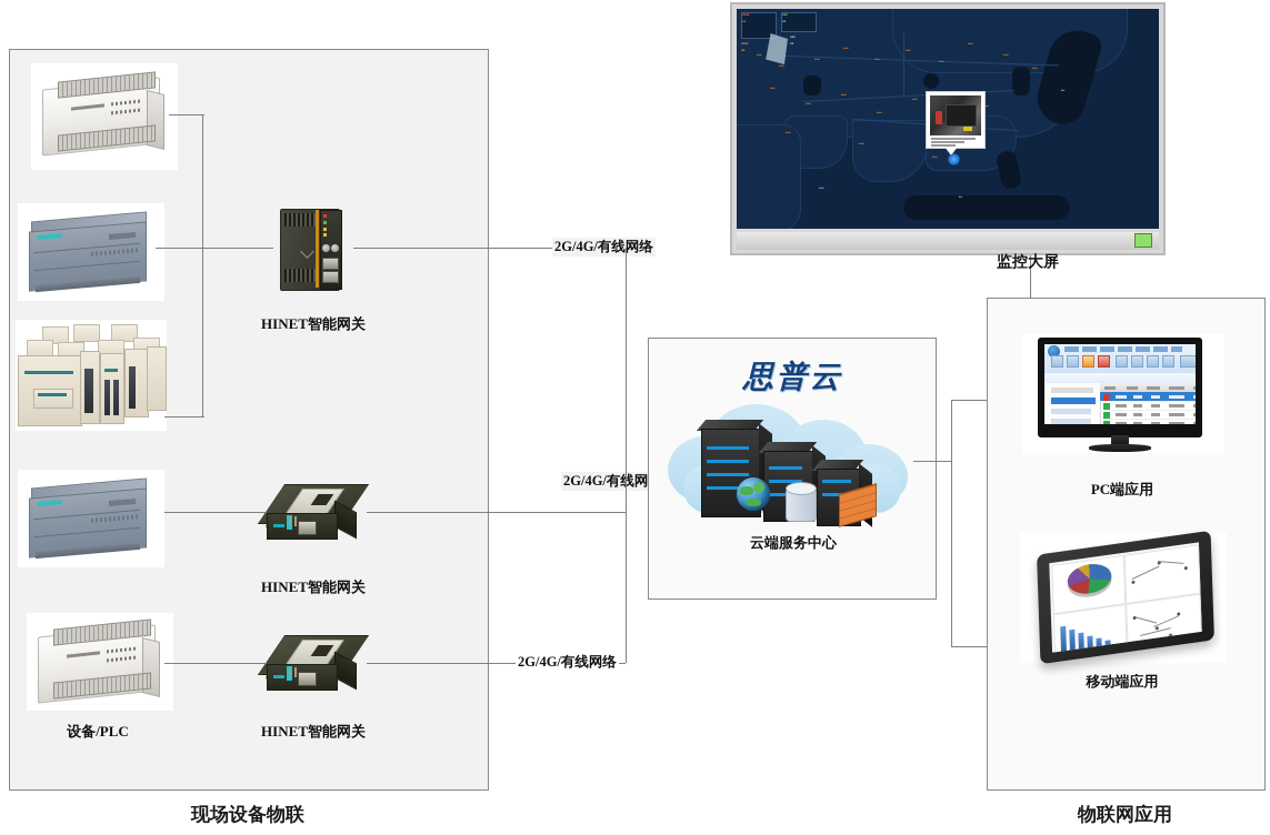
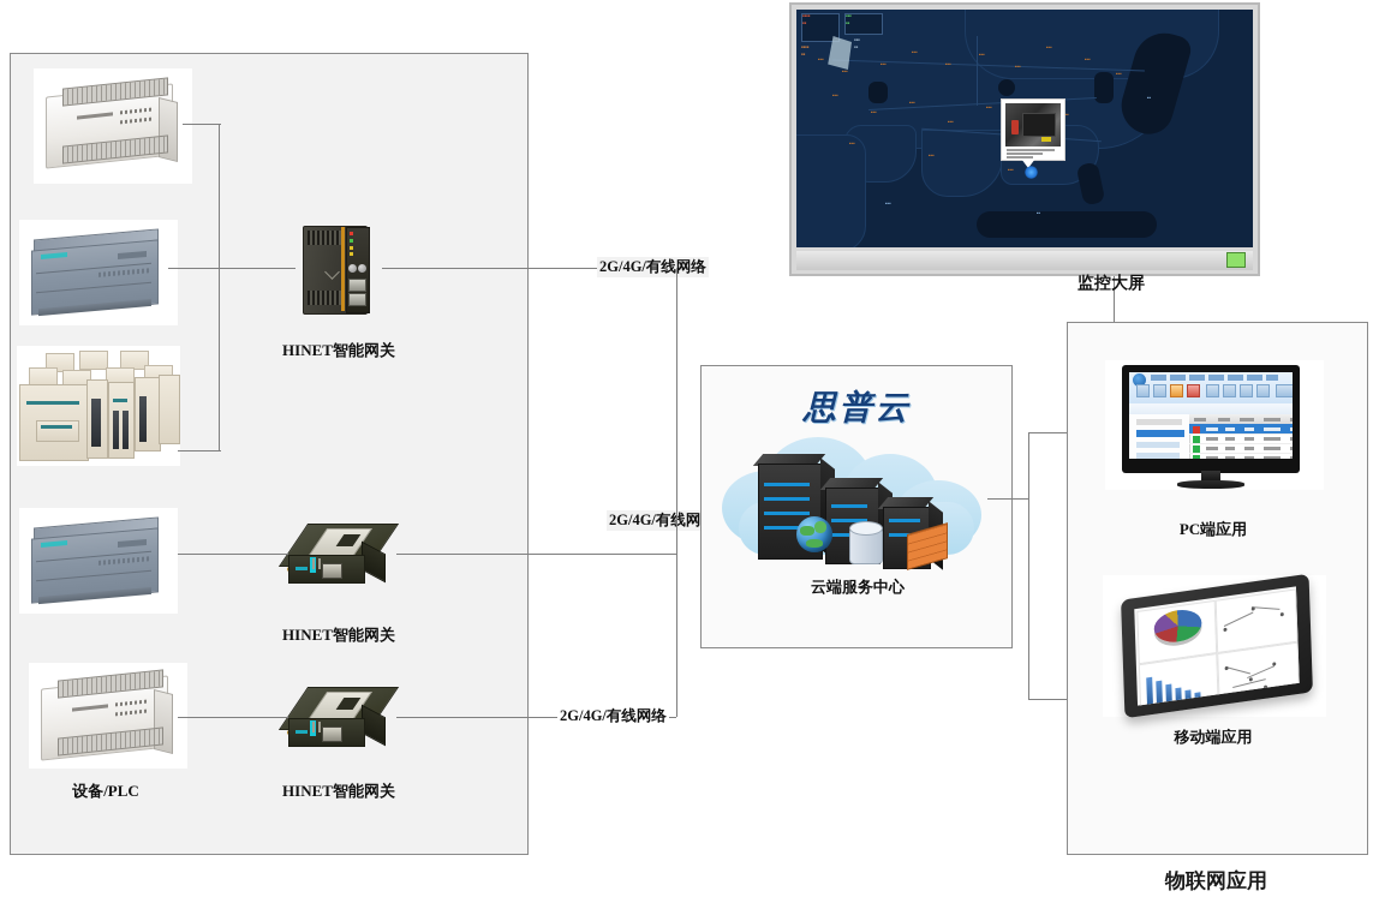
- 现场设备物联
  设备/PLC
  HINET智能网关
  HINET智能网关
  HINET智能网关
  2G/4G/有线网络
  2G/4G/有线网
  2G/4G/有线网络
  思普云
  云端服务中心
  监控大屏
  物联网应用
  PC端应用
  移动端应用
